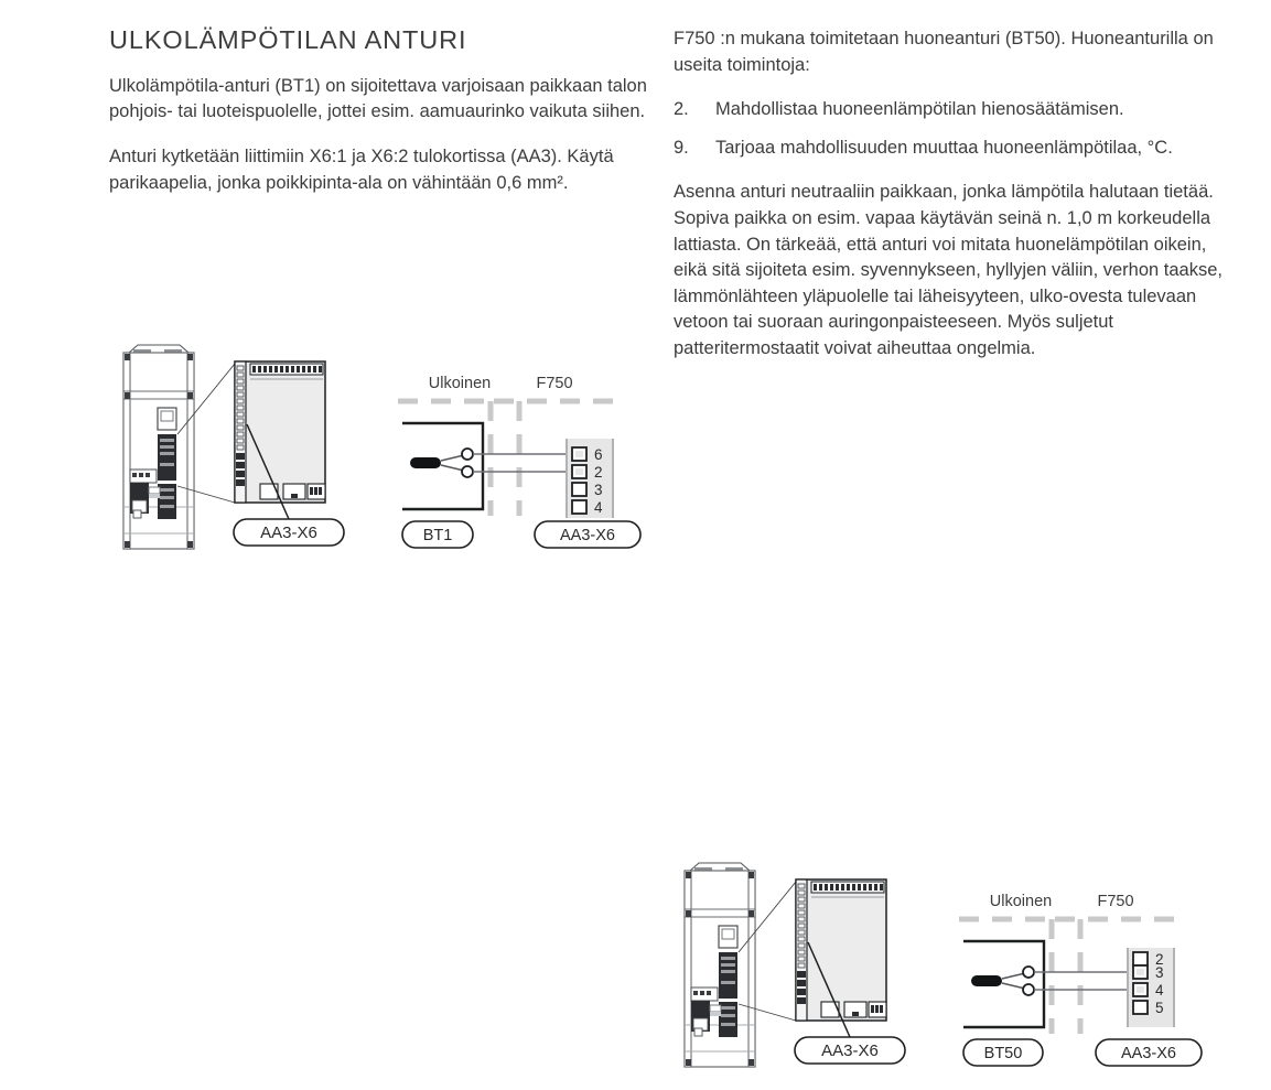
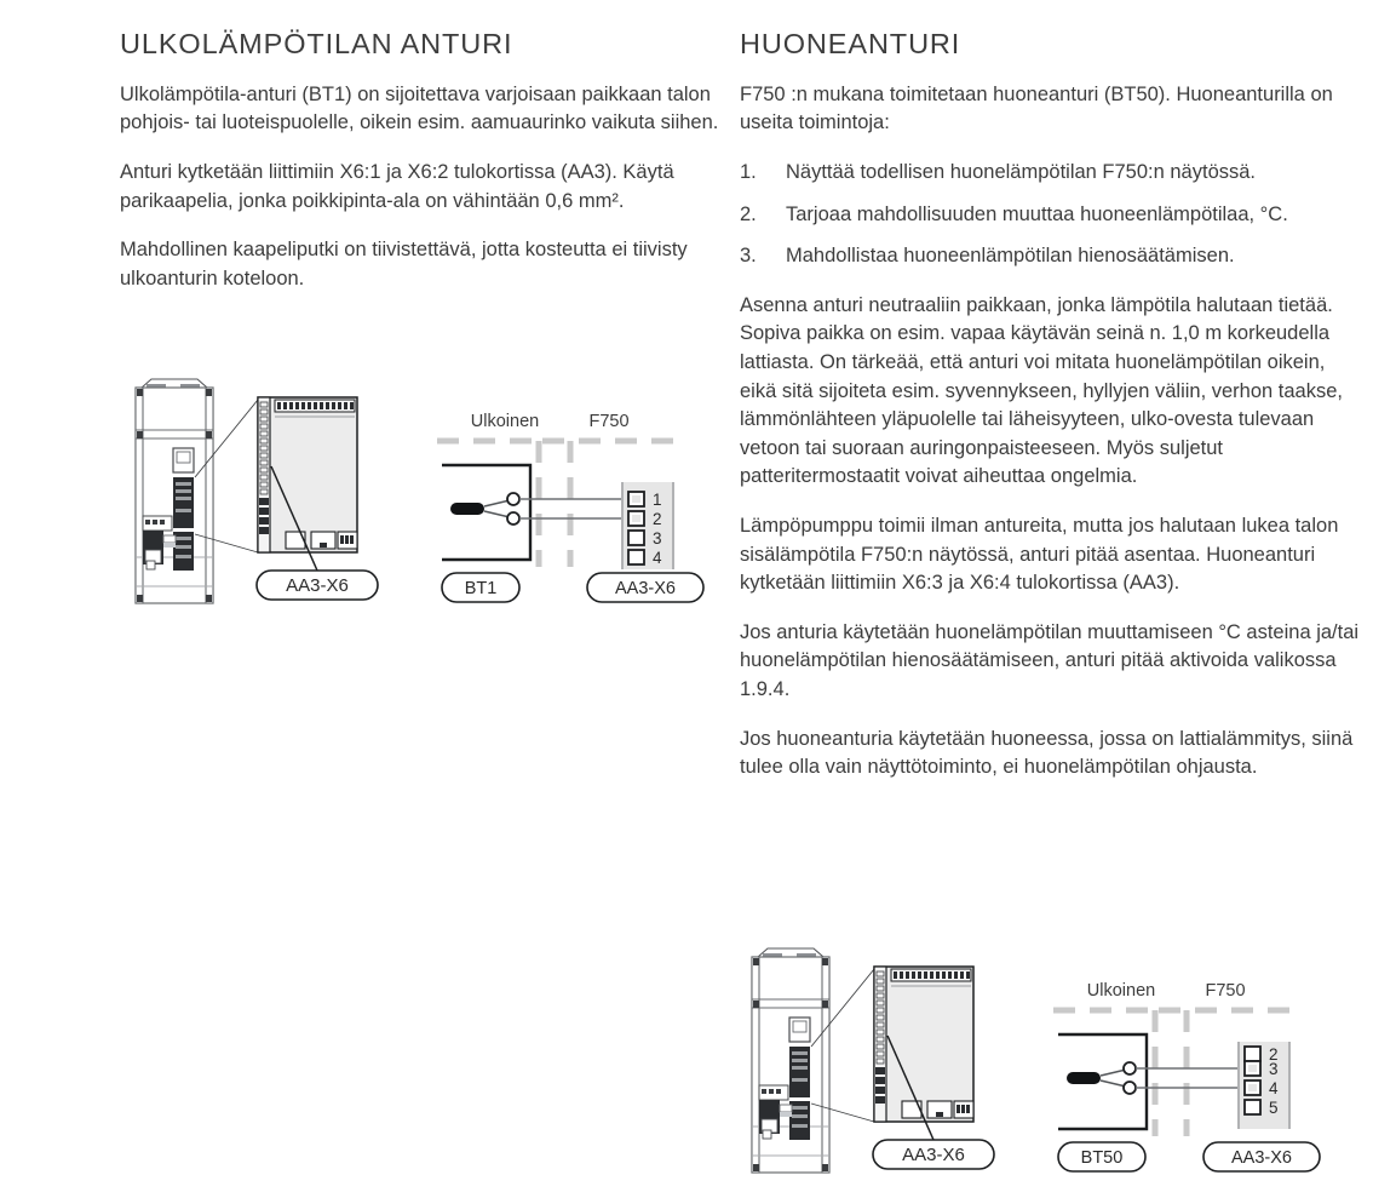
  ULKOLÄMPÖTILAN ANTURI
- Ulkolämpötila-anturi (BT1) on sijoitettava varjoisaan paikkaan talon pohjois- tai luoteispuolelle, jottei esim. aamuaurinko vaikuta siihen.
+ Ulkolämpötila-anturi (BT1) on sijoitettava varjoisaan paikkaan talon pohjois- tai luoteispuolelle, oikein esim. aamuaurinko vaikuta siihen.
  Anturi kytketään liittimiin X6:1 ja X6:2 tulokortissa (AA3). Käytä parikaapelia, jonka poikkipinta-ala on vähintään 0,6 mm².
+ Mahdollinen kaapeliputki on tiivistettävä, jotta kosteutta ei tiivisty ulkoanturin koteloon.
+ HUONEANTURI
  F750 :n mukana toimitetaan huoneanturi (BT50). Huoneanturilla on useita toimintoja:
+ 1.
+ Näyttää todellisen huonelämpötilan F750:n näytössä.
  2.
- Mahdollistaa huoneenlämpötilan hienosäätämisen.
+ Tarjoaa mahdollisuuden muuttaa huoneenlämpötilaa, °C.
- 9.
+ 3.
- Tarjoaa mahdollisuuden muuttaa huoneenlämpötilaa, °C.
+ Mahdollistaa huoneenlämpötilan hienosäätämisen.
  Asenna anturi neutraaliin paikkaan, jonka lämpötila halutaan tietää. Sopiva paikka on esim. vapaa käytävän seinä n. 1,0 m korkeudella lattiasta. On tärkeää, että anturi voi mitata huonelämpötilan oikein, eikä sitä sijoiteta esim. syvennykseen, hyllyjen väliin, verhon taakse, lämmönlähteen yläpuolelle tai läheisyyteen, ulko-ovesta tulevaan vetoon tai suoraan auringonpaisteeseen. Myös suljetut patteritermostaatit voivat aiheuttaa ongelmia.
+ Lämpöpumppu toimii ilman antureita, mutta jos halutaan lukea talon sisälämpötila F750:n näytössä, anturi pitää asentaa. Huoneanturi kytketään liittimiin X6:3 ja X6:4 tulokortissa (AA3).
+ Jos anturia käytetään huonelämpötilan muuttamiseen °C asteina ja/tai huonelämpötilan hienosäätämiseen, anturi pitää aktivoida valikossa 1.9.4.
+ Jos huoneanturia käytetään huoneessa, jossa on lattialämmitys, siinä tulee olla vain näyttötoiminto, ei huonelämpötilan ohjausta.
  AA3-X6
  Ulkoinen
  F750
- 6
+ 1
  2
  3
  4
  BT1
  AA3-X6
  AA3-X6
  Ulkoinen
  F750
  2
  3
  4
  5
  BT50
  AA3-X6
